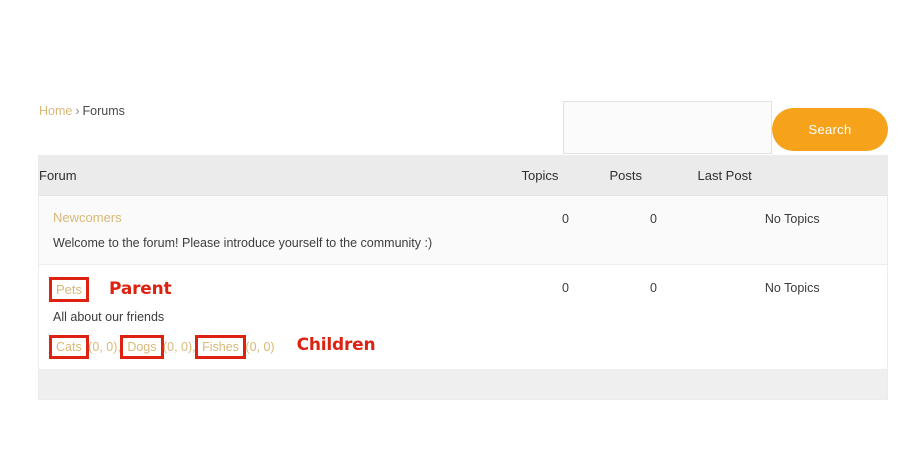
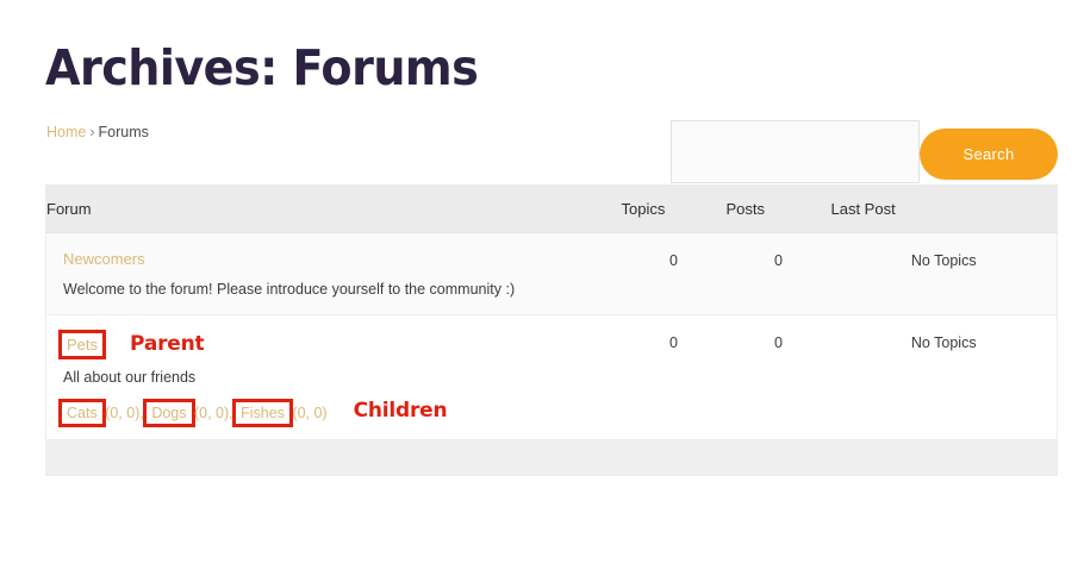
+ Archives: Forums
  Home › Forums
  Search
  Forum	Topics	Posts	Last Post
  Newcomers Welcome to the forum! Please introduce yourself to the community :)	0	0	No Topics
  Pets Parent All about our friends Cats (0, 0), Dogs (0, 0), Fishes (0, 0) Children	0	0	No Topics
